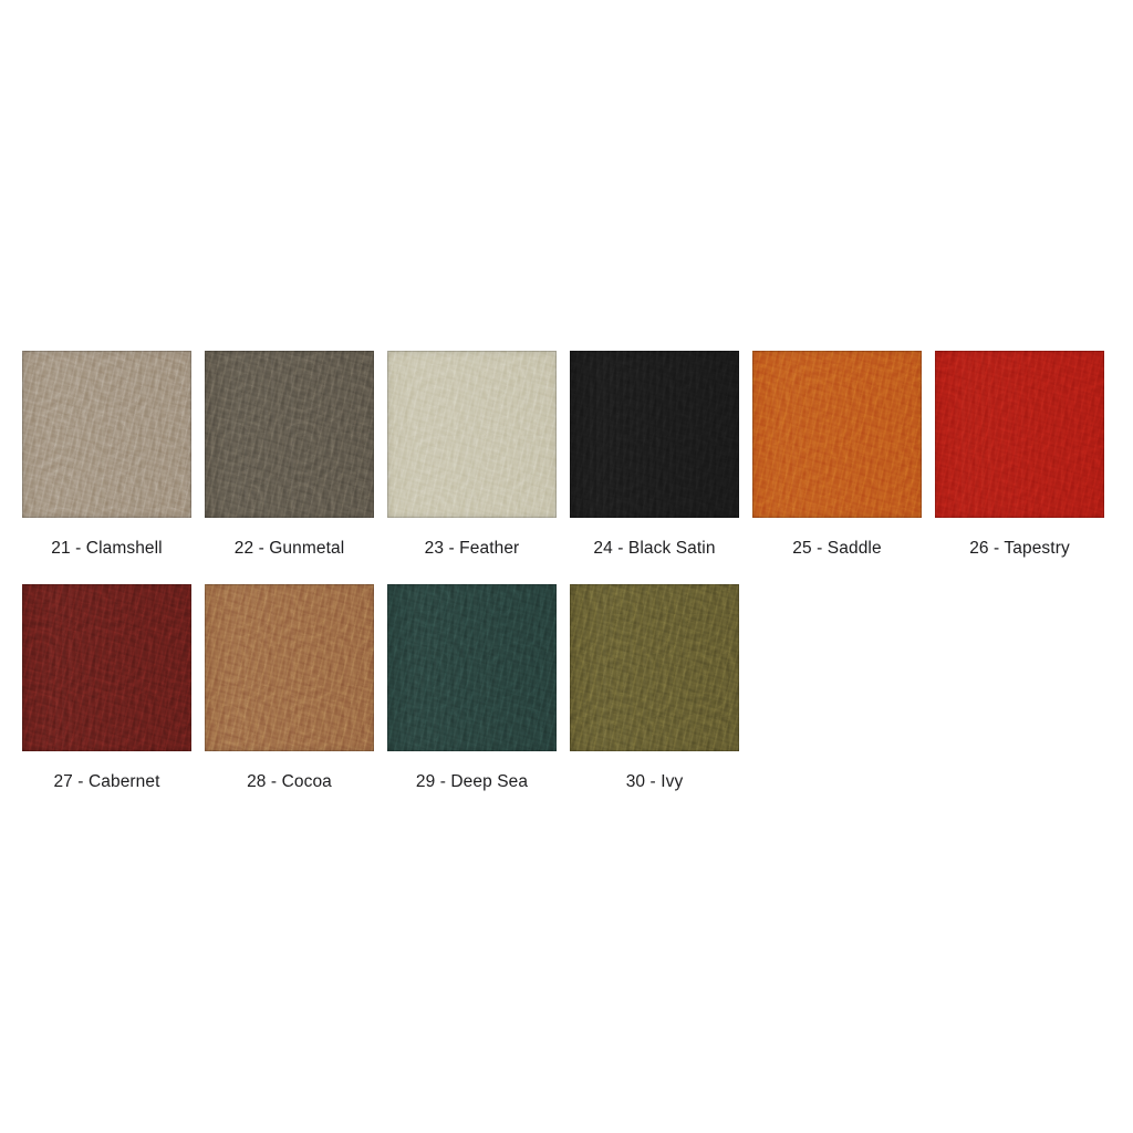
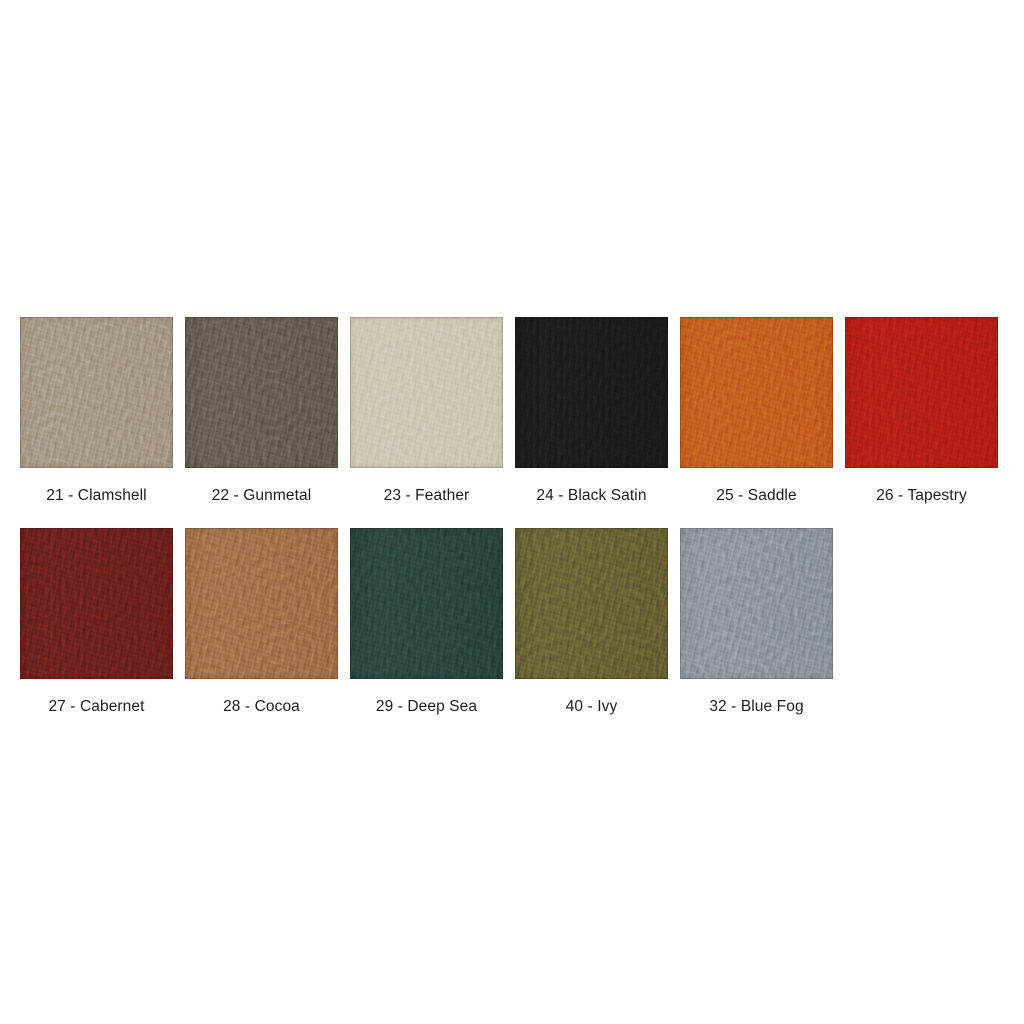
  21 - Clamshell
  22 - Gunmetal
  23 - Feather
  24 - Black Satin
  25 - Saddle
  26 - Tapestry
  27 - Cabernet
  28 - Cocoa
  29 - Deep Sea
- 30 - Ivy
+ 40 - Ivy
+ 32 - Blue Fog
